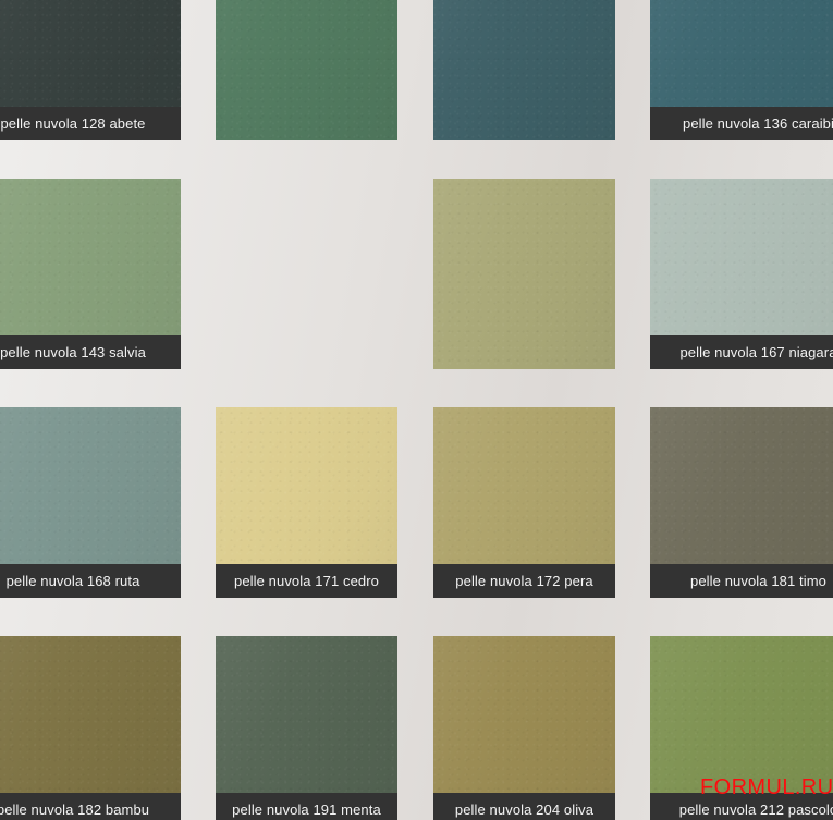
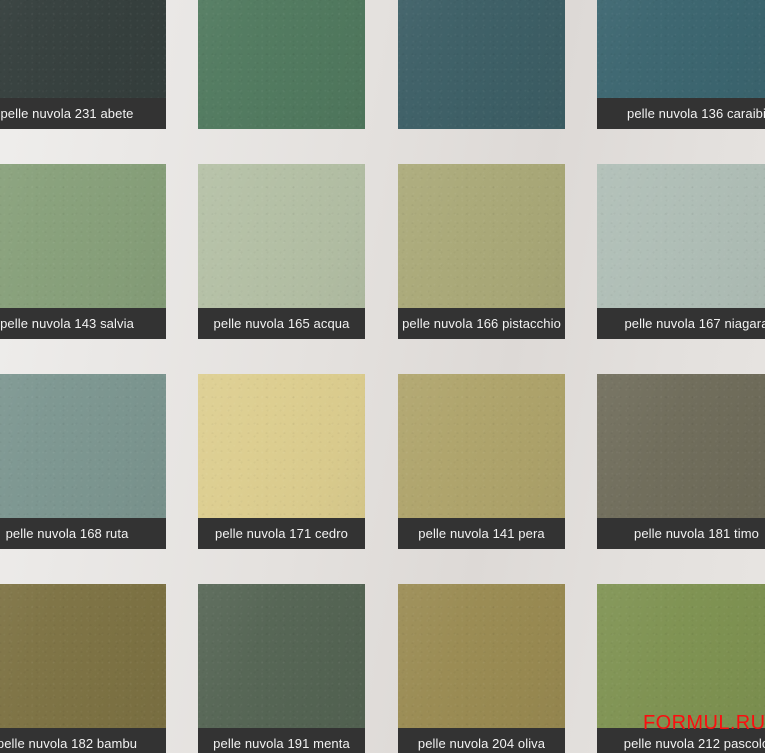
- pelle nuvola 128 abete
+ pelle nuvola 231 abete
  pelle nuvola 136 caraib
  pelle nuvola 143 salvia
+ pelle nuvola 165 acqua
+ pelle nuvola 166 pistacchio
  pelle nuvola 167 niagar
  pelle nuvola 168 ruta
  pelle nuvola 171 cedro
- pelle nuvola 172 pera
+ pelle nuvola 141 pera
  pelle nuvola 181 timo
  pelle nuvola 182 bambu
  pelle nuvola 191 menta
  pelle nuvola 204 oliva
  pelle nuvola 212 pascol
  FORMUL.RU
